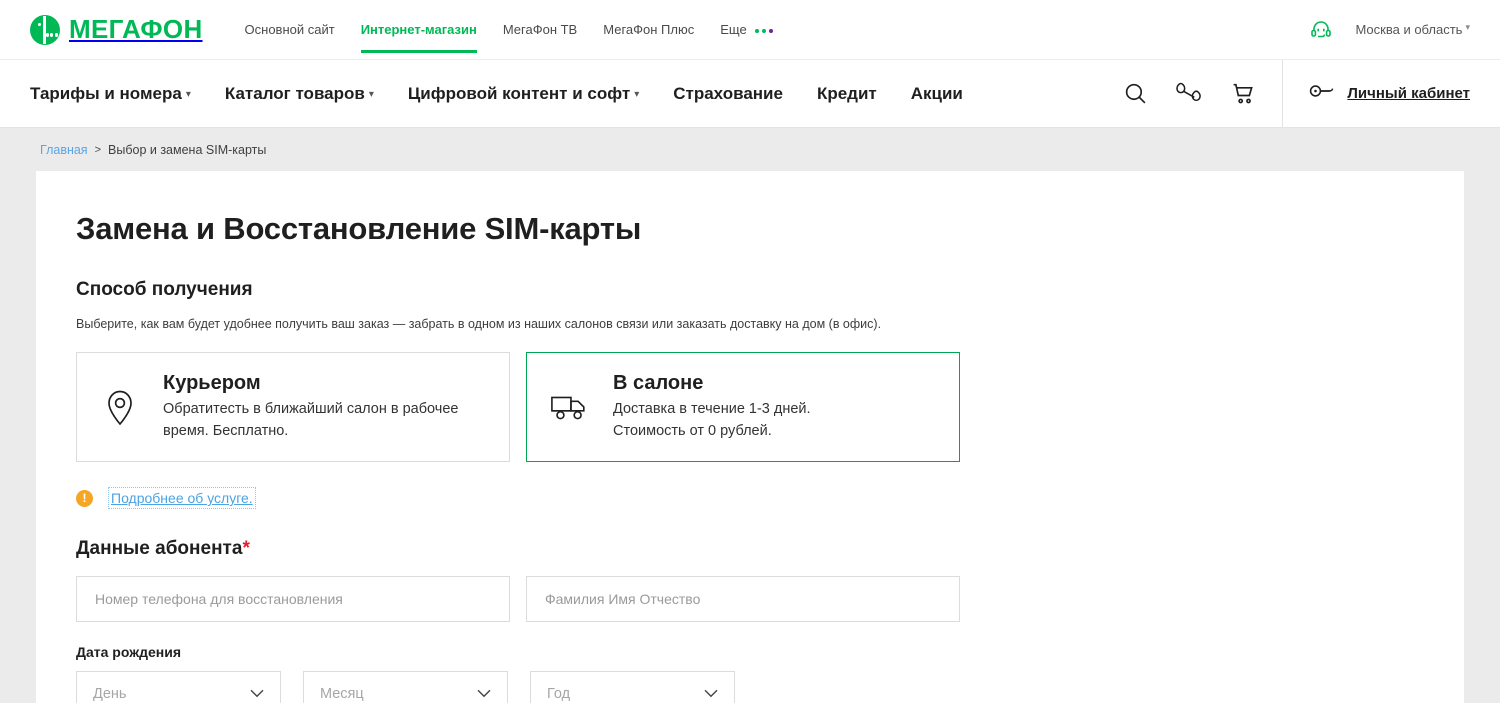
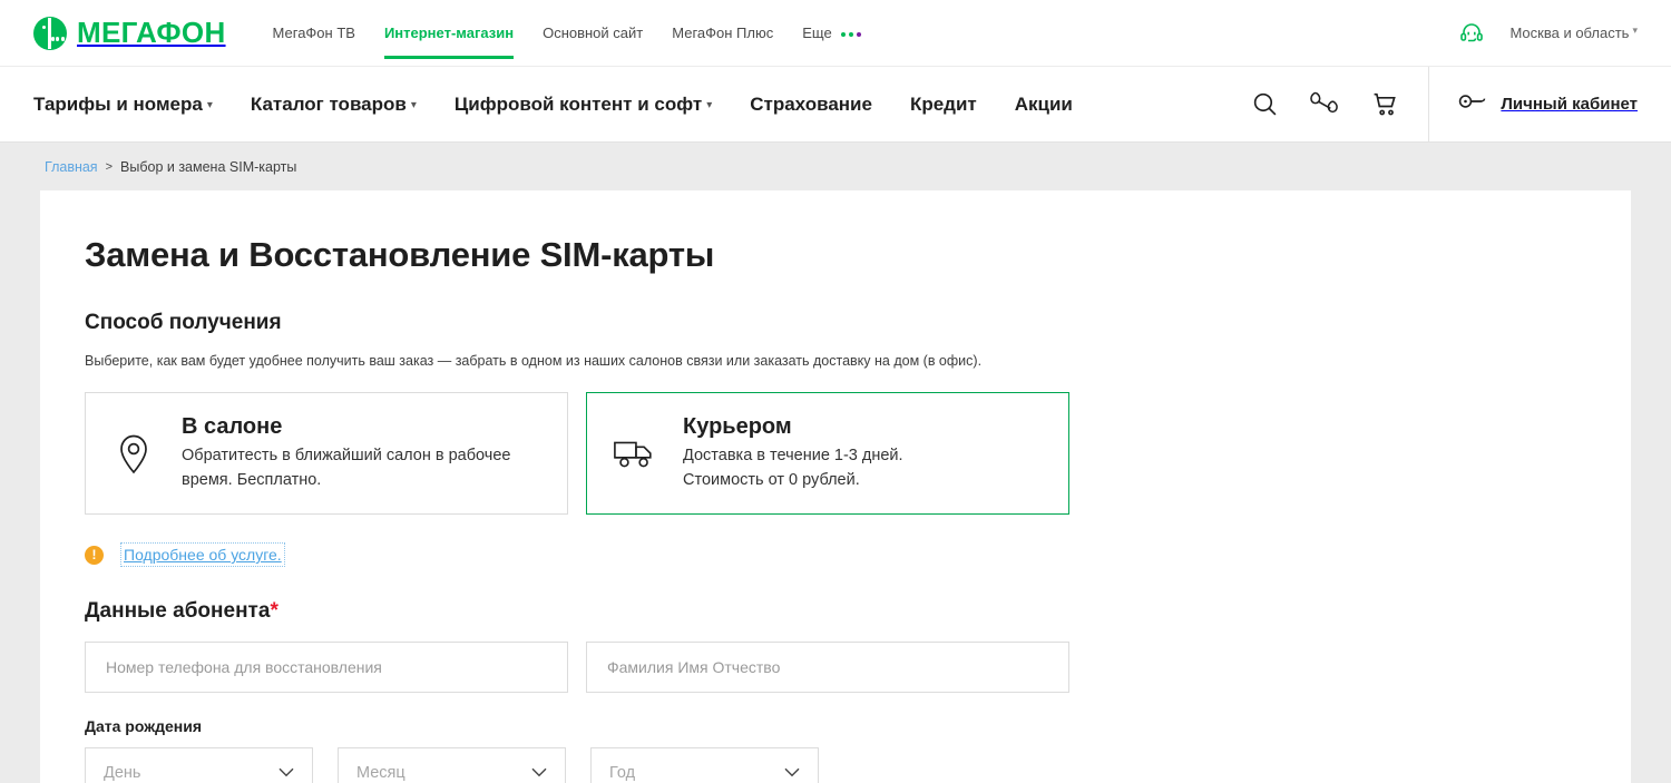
  МЕГАФОН
- Основной сайт
+ МегаФон ТВ
  Интернет-магазин
- МегаФон ТВ
+ Основной сайт
  МегаФон Плюс
  Еще
  Москва и область ▾
  Тарифы и номера ▾
  Каталог товаров ▾
  Цифровой контент и софт ▾
  Страхование
  Кредит
  Акции
  Личный кабинет
  Главная
  >
  Выбор и замена SIM-карты
  Замена и Восстановление SIM-карты
  Способ получения
  Выберите, как вам будет удобнее получить ваш заказ — забрать в одном из наших салонов связи или заказать доставку на дом (в офис).
- Курьером
+ В салоне
  Обратитесть в ближайший салон в рабочее
  время. Бесплатно.
- В салоне
+ Курьером
  Доставка в течение 1-3 дней.
  Стоимость от 0 рублей.
  !
  Подробнее об услуге.
  Данные абонента*
  Номер телефона для восстановления
  Фамилия Имя Отчество
  Дата рождения
  День
  Месяц
  Год
